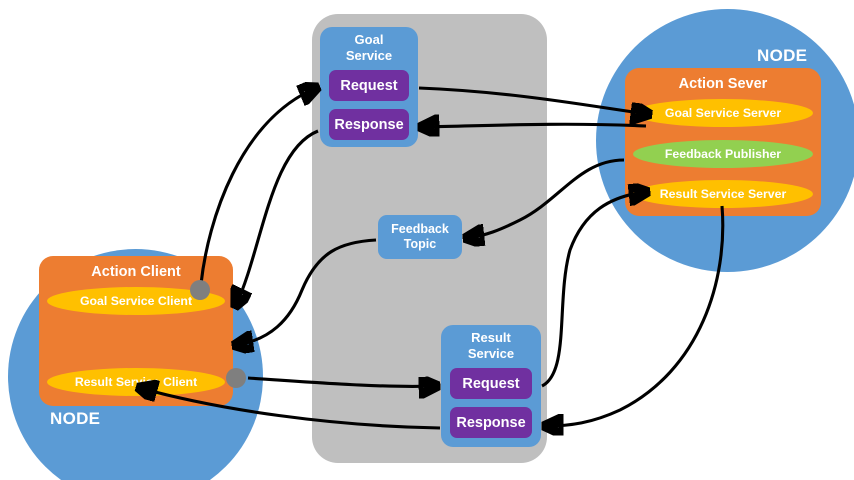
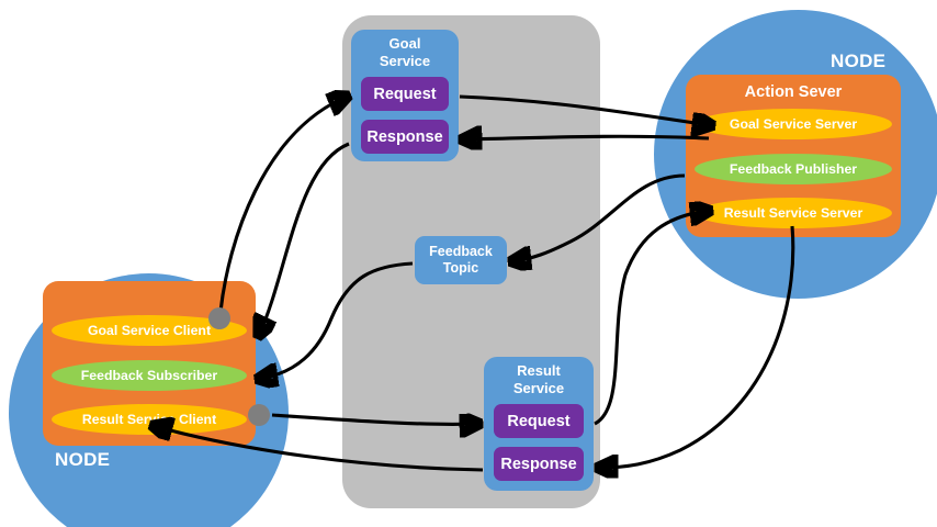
  NODE
  NODE
- Action Client
  Goal Service Client
+ Feedback Subscriber
  Result Service Client
  Action Sever
  Goal Service Server
  Feedback Publisher
  Result Service Server
  Goal
  Service
  Request
  Response
  Feedback
  Topic
  Result
  Service
  Request
  Response
